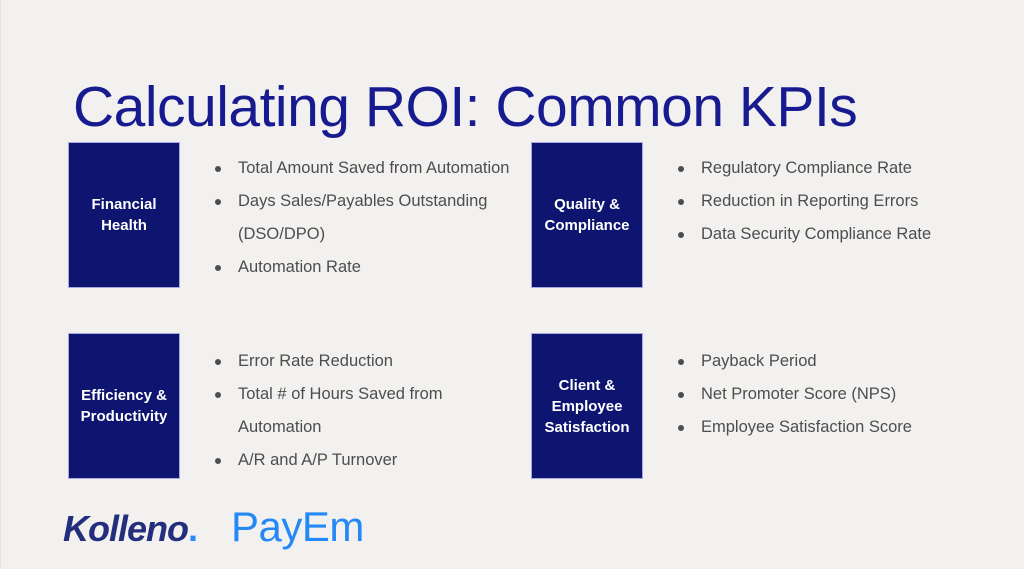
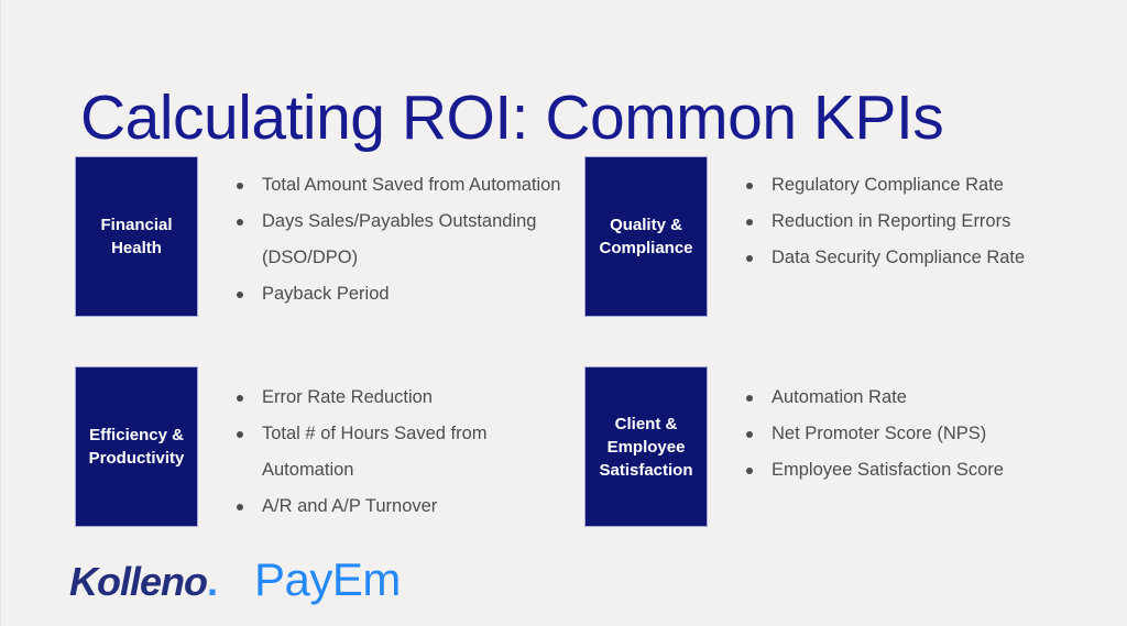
  Calculating ROI: Common KPIs
  Financial
  Health
  Total Amount Saved from Automation
  Days Sales/Payables Outstanding
  (DSO/DPO)
- Automation Rate
+ Payback Period
  Quality &
  Compliance
  Regulatory Compliance Rate
  Reduction in Reporting Errors
  Data Security Compliance Rate
  Efficiency &
  Productivity
  Error Rate Reduction
  Total # of Hours Saved from
  Automation
  A/R and A/P Turnover
  Client &
  Employee
  Satisfaction
- Payback Period
+ Automation Rate
  Net Promoter Score (NPS)
  Employee Satisfaction Score
  Kolleno.
  PayEm
